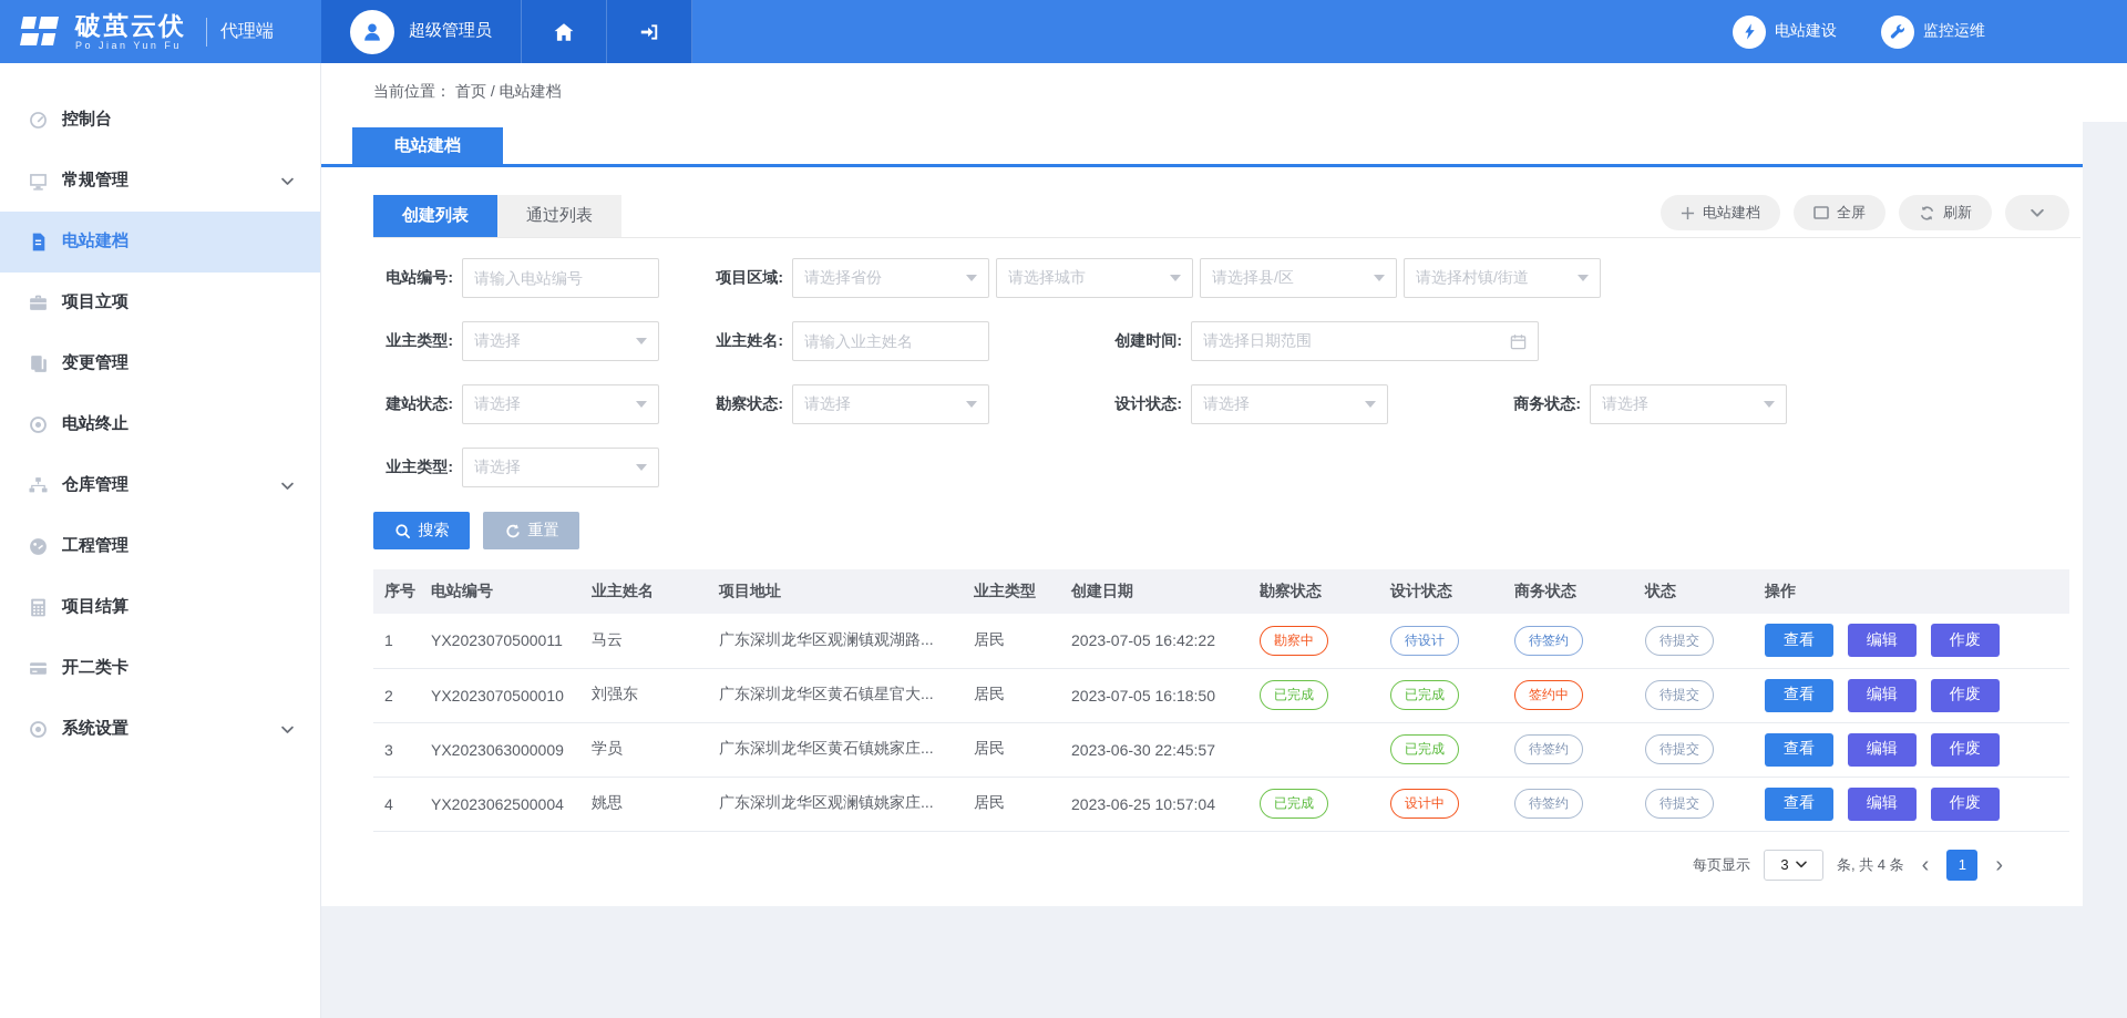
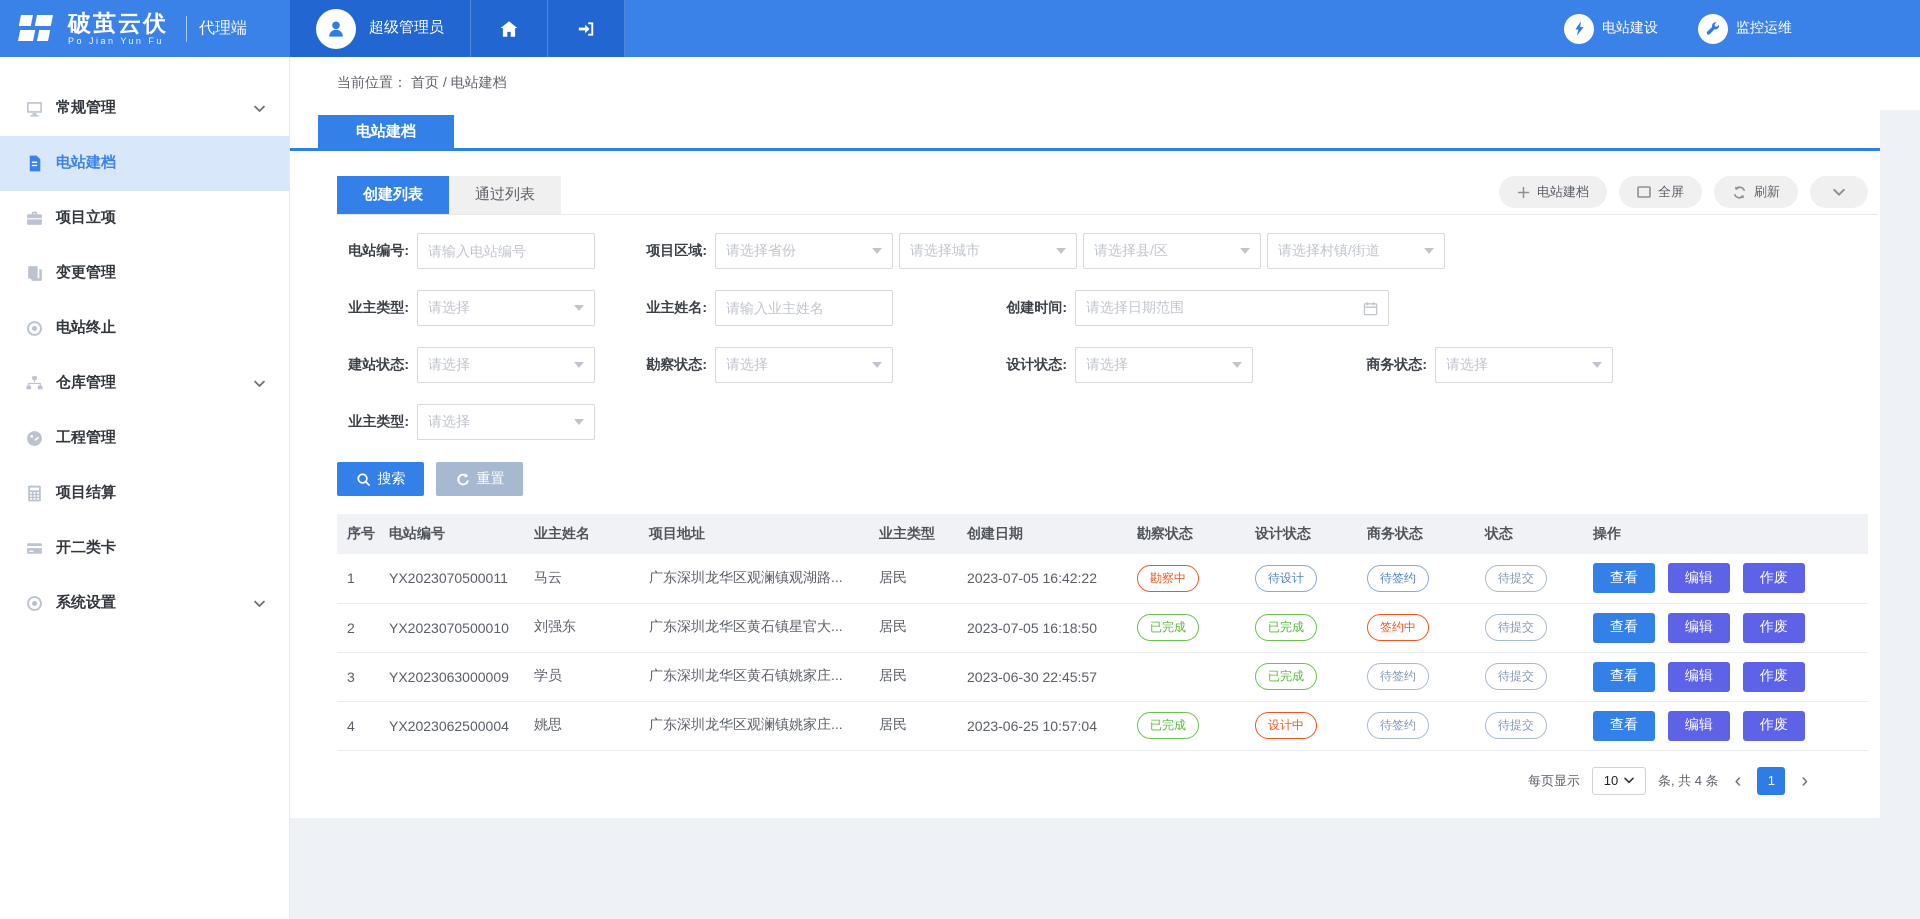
  破茧云伏
  Po Jian Yun Fu
  代理端
  超级管理员
  电站建设
  监控运维
- 控制台
  常规管理
  电站建档
  项目立项
  变更管理
  电站终止
  仓库管理
  工程管理
  项目结算
  开二类卡
  系统设置
  当前位置：
  首页 / 电站建档
  电站建档
  创建列表
  通过列表
  电站建档
  全屏
  刷新
  电站编号:
  请输入电站编号
  项目区域:
  请选择省份
  请选择城市
  请选择县/区
  请选择村镇/街道
  业主类型:
  请选择
  业主姓名:
  请输入业主姓名
  创建时间:
  请选择日期范围
  建站状态:
  请选择
  勘察状态:
  请选择
  设计状态:
  请选择
  商务状态:
  请选择
  业主类型:
  请选择
  搜索
  重置
  序号	电站编号	业主姓名	项目地址	业主类型	创建日期	勘察状态	设计状态	商务状态	状态	操作
  1	YX2023070500011	马云	广东深圳龙华区观澜镇观湖路...	居民	2023-07-05 16:42:22	勘察中	待设计	待签约	待提交	查看 编辑 作废
  2	YX2023070500010	刘强东	广东深圳龙华区黄石镇星官大...	居民	2023-07-05 16:18:50	已完成	已完成	签约中	待提交	查看 编辑 作废
  3	YX2023063000009	学员	广东深圳龙华区黄石镇姚家庄...	居民	2023-06-30 22:45:57		已完成	待签约	待提交	查看 编辑 作废
  4	YX2023062500004	姚思	广东深圳龙华区观澜镇姚家庄...	居民	2023-06-25 10:57:04	已完成	设计中	待签约	待提交	查看 编辑 作废
  每页显示
- 3
+ 10
  条, 共 4 条
  ‹
  1
  ›
